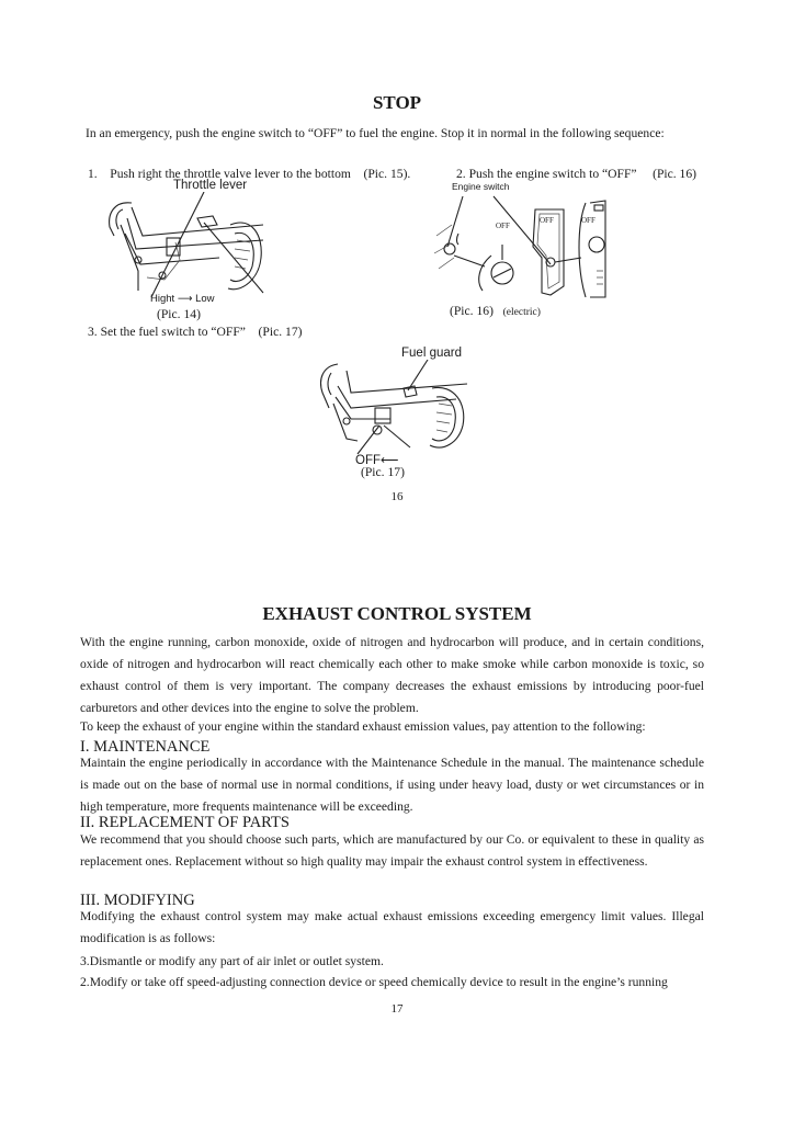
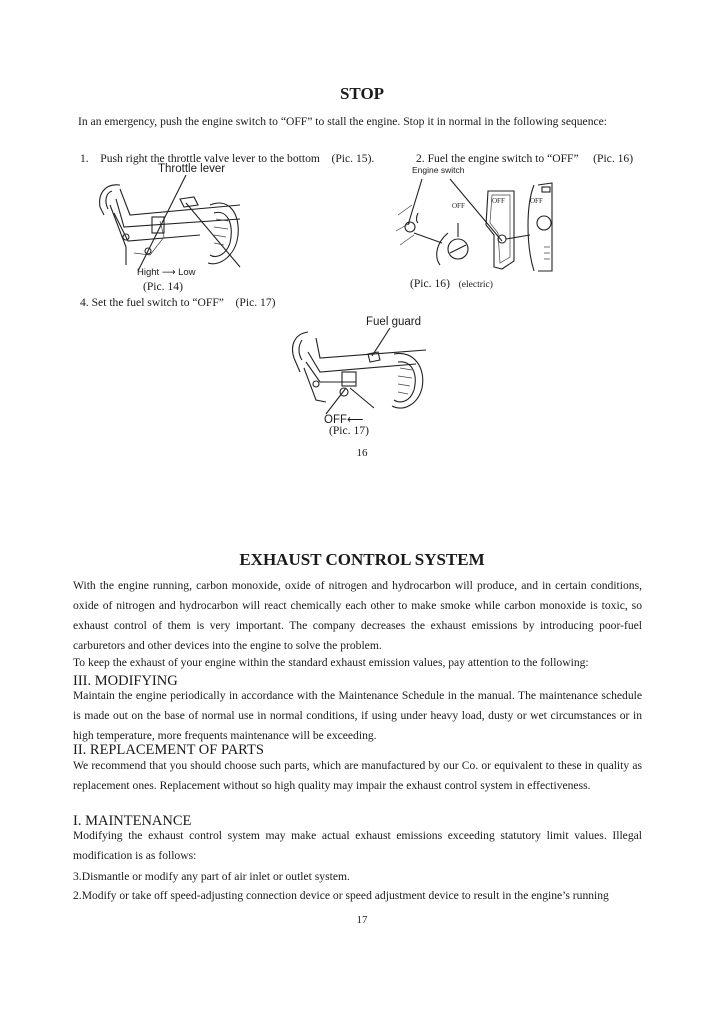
  STOP
- In an emergency, push the engine switch to “OFF” to fuel the engine. Stop it in normal in the following sequence:
+ In an emergency, push the engine switch to “OFF” to stall the engine. Stop it in normal in the following sequence:
  1. Push right the throttle valve lever to the bottom (Pic. 15).
- 2. Push the engine switch to “OFF” (Pic. 16)
+ 2. Fuel the engine switch to “OFF” (Pic. 16)
  Throttle lever
  Hight ⟶ Low
  (Pic. 14)
- 3. Set the fuel switch to “OFF” (Pic. 17)
+ 4. Set the fuel switch to “OFF” (Pic. 17)
  Engine switch
  OFF
  OFF
  OFF
  (Pic. 16) (electric)
  Fuel guard
  OFF⟵
  (Pic. 17)
  16
  EXHAUST CONTROL SYSTEM
  With the engine running, carbon monoxide, oxide of nitrogen and hydrocarbon will produce, and in certain conditions, oxide of nitrogen and hydrocarbon will react chemically each other to make smoke while carbon monoxide is toxic, so exhaust control of them is very important. The company decreases the exhaust emissions by introducing poor-fuel carburetors and other devices into the engine to solve the problem.
  To keep the exhaust of your engine within the standard exhaust emission values, pay attention to the following:
- I. MAINTENANCE
+ III. MODIFYING
  Maintain the engine periodically in accordance with the Maintenance Schedule in the manual. The maintenance schedule is made out on the base of normal use in normal conditions, if using under heavy load, dusty or wet circumstances or in high temperature, more frequents maintenance will be exceeding.
  II. REPLACEMENT OF PARTS
  We recommend that you should choose such parts, which are manufactured by our Co. or equivalent to these in quality as replacement ones. Replacement without so high quality may impair the exhaust control system in effectiveness.
- III. MODIFYING
+ I. MAINTENANCE
- Modifying the exhaust control system may make actual exhaust emissions exceeding emergency limit values. Illegal modification is as follows:
+ Modifying the exhaust control system may make actual exhaust emissions exceeding statutory limit values. Illegal modification is as follows:
  3.Dismantle or modify any part of air inlet or outlet system.
- 2.Modify or take off speed-adjusting connection device or speed chemically device to result in the engine’s running
+ 2.Modify or take off speed-adjusting connection device or speed adjustment device to result in the engine’s running
  17
